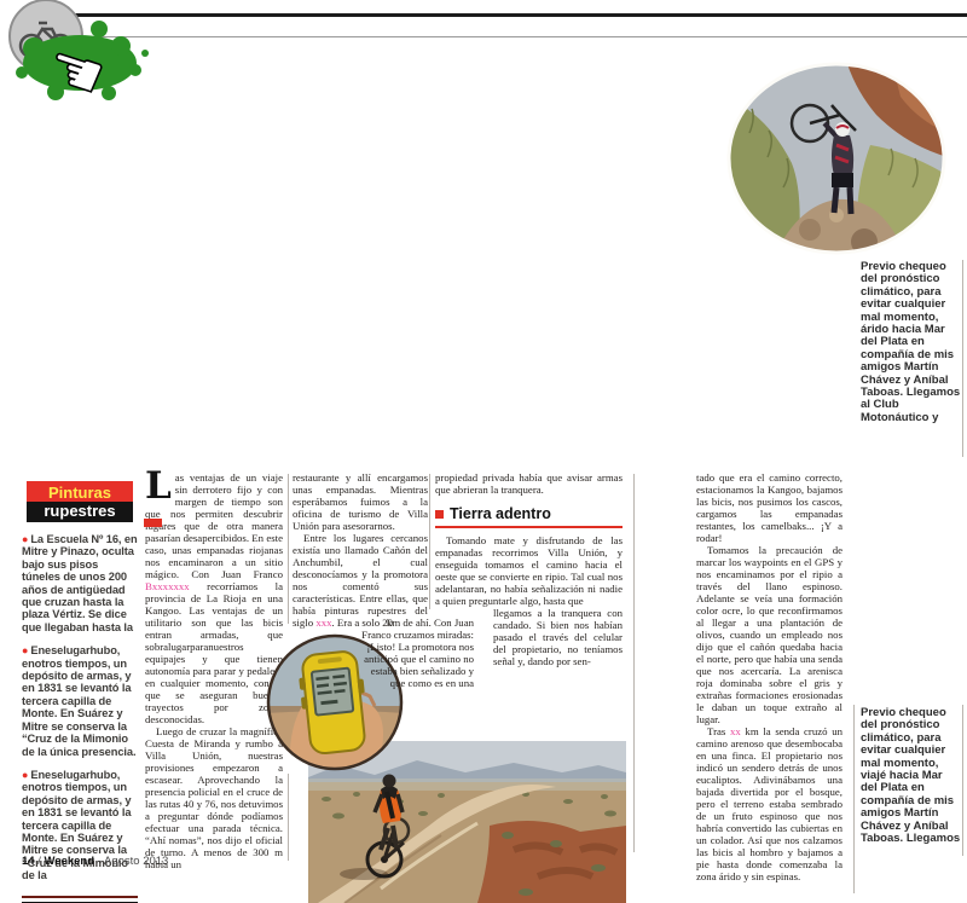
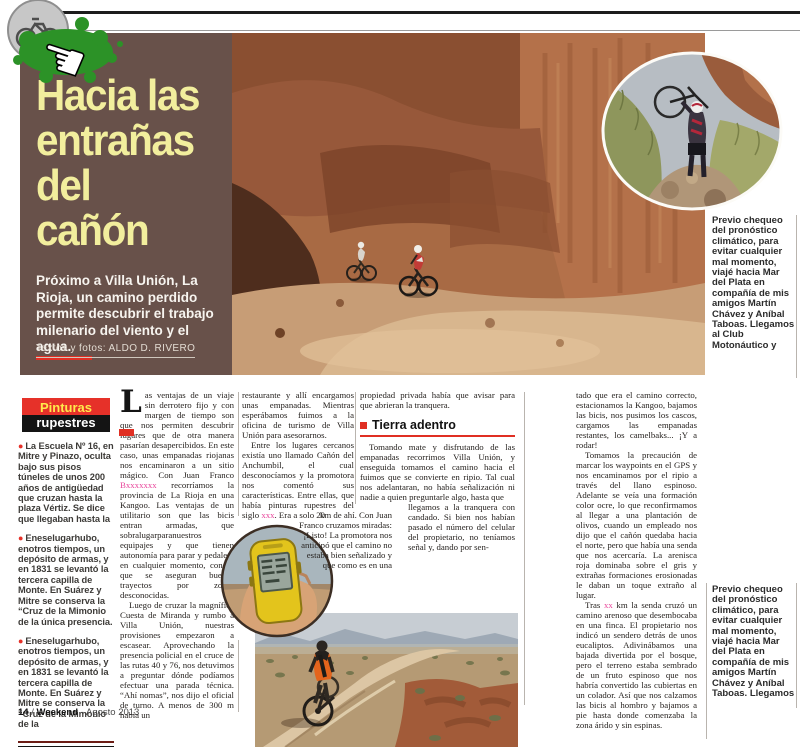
+ Hacia las
+ entrañas
+ del cañón
+ Próximo a Villa Unión, La Rioja, un camino perdido permite descubrir el trabajo milenario del viento y el agua.
+ Textos y fotos: ALDO D. RIVERO
- Previo chequeo del pronóstico climático, para evitar cualquier mal momento, árido hacia Mar del Plata en compañía de mis amigos Martín Chávez y Aníbal Taboas. Llegamos al Club Motonáutico y
+ Previo chequeo del pronóstico climático, para evitar cualquier mal momento, viajé hacia Mar del Plata en compañía de mis amigos Martín Chávez y Aníbal Taboas. Llegamos al Club Motonáutico y
  Previo chequeo del pronóstico climático, para evitar cualquier mal momento, viajé hacia Mar del Plata en compañía de mis amigos Martín Chávez y Aníbal Taboas. Llegamos
  Pinturas
  rupestres
  ● La Escuela Nº 16, en Mitre y Pinazo, oculta bajo sus pisos túneles de unos 200 años de antigüedad que cruzan hasta la plaza Vértiz. Se dice que llegaban hasta la
  ● Eneselugarhubo, enotros tiempos, un depósito de armas, y en 1831 se levantó la tercera capilla de Monte. En Suárez y Mitre se conserva la “Cruz de la Mimonio de la única presencia.
  ● Eneselugarhubo, enotros tiempos, un depósito de armas, y en 1831 se levantó la tercera capilla de Monte. En Suárez y Mitre se conserva la “Cruz de la Mimonio de la
  14 / Weekend - Agosto 2013
  L
  as ventajas de un viaje sin derrotero fijo y con margen de tiempo son que nos permiten descubrir res que de otra manera pasarían desapercibidos. En este caso, unas empanadas riojanas nos encaminaron a un sitio mágico. Con Juan Franco Bxxxxxxx recorríamos la provincia de La Rioja en una Kangoo. Las ventajas de un utilitario son que las bicis entran armadas, que sobralugarparanuestros equipajes y que tienen autonomía para parar y pedale en cualquier momento, con que se aseguran bue trayectos por zo desconocidas.
  Luego de cruzar la magnífi Cuesta de Miranda y rumbo a Villa Unión, nuestras provisiones empezaron a escasear. Aprovechando la presencia policial en el cruce de las rutas 40 y 76, nos detuvimos a preguntar dónde podíamos efectuar una parada técnica. “Ahí nomas”, nos dijo el oficial de turno. A menos de 300 m había un
  restaurante y allí encargamos unas empanadas. Mientras esperábamos fuimos a la oficina de turismo de Villa Unión para asesorarnos.
  Entre los lugares cercanos existía uno llamado Cañón del Anchumbil, el cual desconocíamos y la promotora nos comentó sus características. Entre ellas, que había pinturas rupestres del siglo xxx. Era a solo 20
  km de ahí. Con Juan Franco cruzamos miradas: ¡Listo! La promotora nos anticipó que el camino no estaba bien señalizado y que como es en una
- propiedad privada había que avisar armas que abrieran la tranquera.
+ propiedad privada había que avisar para que abrieran la tranquera.
  Tierra adentro
- Tomando mate y disfrutando de las empanadas recorrimos Villa Unión, y enseguida tomamos el camino hacia el oeste que se convierte en ripio. Tal cual nos adelantaran, no había señalización ni nadie a quien preguntarle algo, hasta que
+ Tomando mate y disfrutando de las empanadas recorrimos Villa Unión, y enseguida tomamos el camino hacia el fuimos que se convierte en ripio. Tal cual nos adelantaran, no había señalización ni nadie a quien preguntarle algo, hasta que
- llegamos a la tranquera con candado. Si bien nos habían pasado el través del celular del propietario, no teníamos señal y, dando por sen-
+ llegamos a la tranquera con candado. Si bien nos habían pasado el número del celular del propietario, no teníamos señal y, dando por sen-
  tado que era el camino correcto, estacionamos la Kangoo, bajamos las bicis, nos pusimos los cascos, cargamos las empanadas restantes, los camelbaks... ¡Y a rodar!
  Tomamos la precaución de marcar los waypoints en el GPS y nos encaminamos por el ripio a través del llano espinoso. Adelante se veía una formación color ocre, lo que reconfirmamos al llegar a una plantación de olivos, cuando un empleado nos dijo que el cañón quedaba hacia el norte, pero que había una senda que nos acercaría. La arenisca roja dominaba sobre el gris y extrañas formaciones erosionadas le daban un toque extraño al lugar.
  Tras xx km la senda cruzó un camino arenoso que desembocaba en una finca. El propietario nos indicó un sendero detrás de unos eucaliptos. Adivinábamos una bajada divertida por el bosque, pero el terreno estaba sembrado de un fruto espinoso que nos habría convertido las cubiertas en un colador. Así que nos calzamos las bicis al hombro y bajamos a pie hasta donde comenzaba la zona árido y sin espinas.
